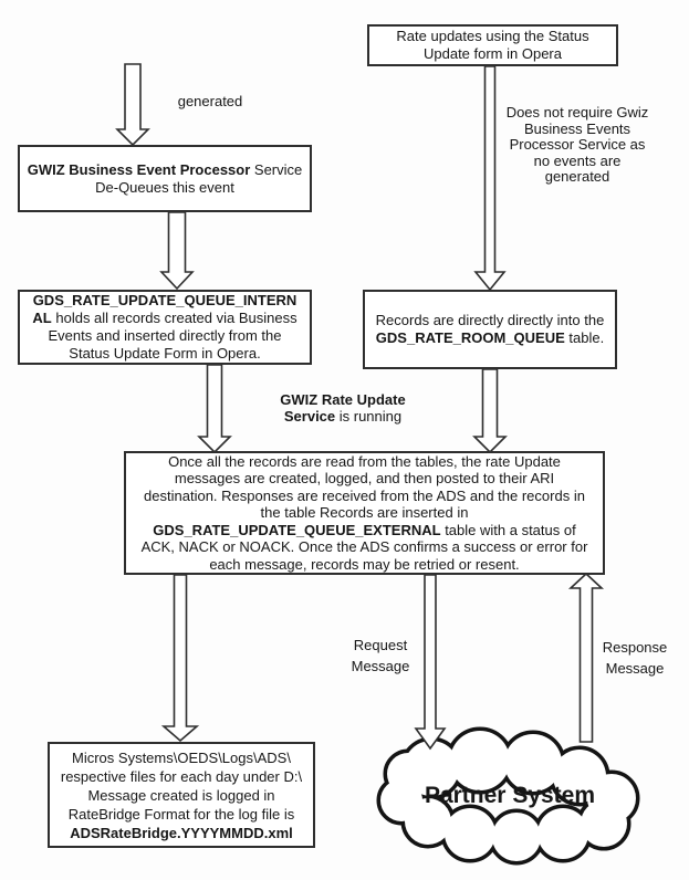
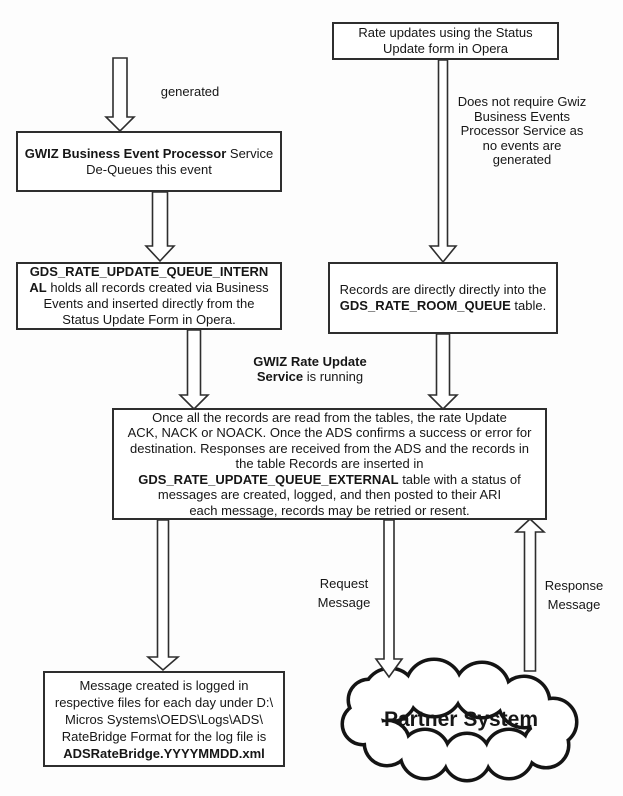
  Rate updates using the Status
  Update form in Opera
  GWIZ Business Event Processor Service
  De-Queues this event
  GDS_RATE_UPDATE_QUEUE_INTERN
  AL holds all records created via Business
  Events and inserted directly from the
  Status Update Form in Opera.
  Records are directly directly into the
  GDS_RATE_ROOM_QUEUE table.
  Once all the records are read from the tables, the rate Update
- messages are created, logged, and then posted to their ARI
+ ACK, NACK or NOACK. Once the ADS confirms a success or error for
  destination. Responses are received from the ADS and the records in
  the table Records are inserted in
  GDS_RATE_UPDATE_QUEUE_EXTERNAL table with a status of
- ACK, NACK or NOACK. Once the ADS confirms a success or error for
+ messages are created, logged, and then posted to their ARI
  each message, records may be retried or resent.
- Micros Systems\OEDS\Logs\ADS\
+ Message created is logged in
  respective files for each day under D:\
- Message created is logged in
+ Micros Systems\OEDS\Logs\ADS\
  RateBridge Format for the log file is
  ADSRateBridge.YYYYMMDD.xml
  generated
  Does not require Gwiz
  Business Events
  Processor Service as
  no events are
  generated
  GWIZ Rate Update
  Service is running
  Request
  Message
  Response
  Message
  Partner System
